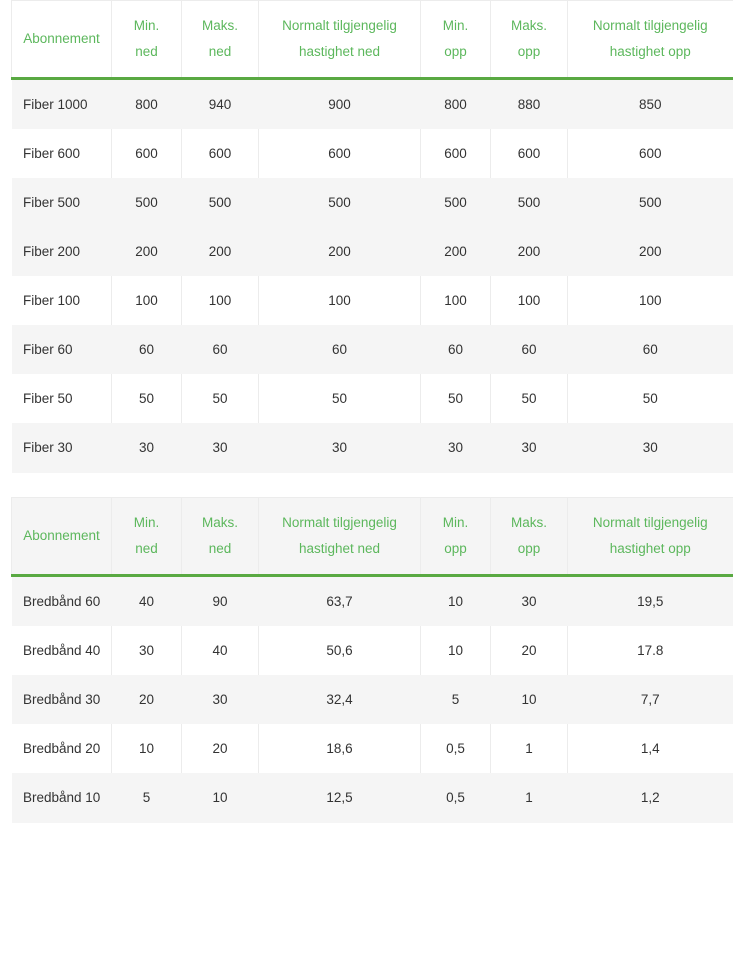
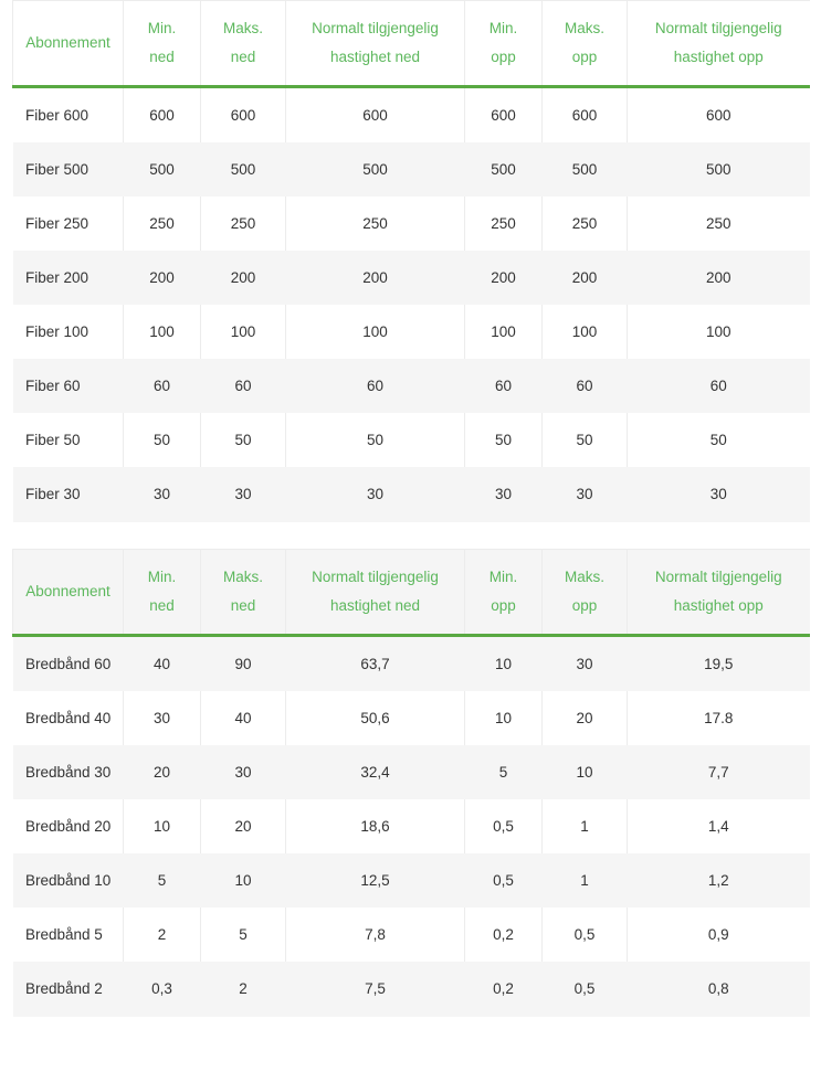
  Abonnement	Min.ned	Maks.ned	Normalt tilgjengelighastighet ned	Min.opp	Maks.opp	Normalt tilgjengelighastighet opp
- Fiber 1000	800	940	900	800	880	850
  Fiber 600	600	600	600	600	600	600
  Fiber 500	500	500	500	500	500	500
+ Fiber 250	250	250	250	250	250	250
  Fiber 200	200	200	200	200	200	200
  Fiber 100	100	100	100	100	100	100
  Fiber 60	60	60	60	60	60	60
  Fiber 50	50	50	50	50	50	50
  Fiber 30	30	30	30	30	30	30
  Abonnement	Min.ned	Maks.ned	Normalt tilgjengelighastighet ned	Min.opp	Maks.opp	Normalt tilgjengelighastighet opp
  Bredbånd 60	40	90	63,7	10	30	19,5
  Bredbånd 40	30	40	50,6	10	20	17.8
  Bredbånd 30	20	30	32,4	5	10	7,7
  Bredbånd 20	10	20	18,6	0,5	1	1,4
  Bredbånd 10	5	10	12,5	0,5	1	1,2
+ Bredbånd 5	2	5	7,8	0,2	0,5	0,9
+ Bredbånd 2	0,3	2	7,5	0,2	0,5	0,8
